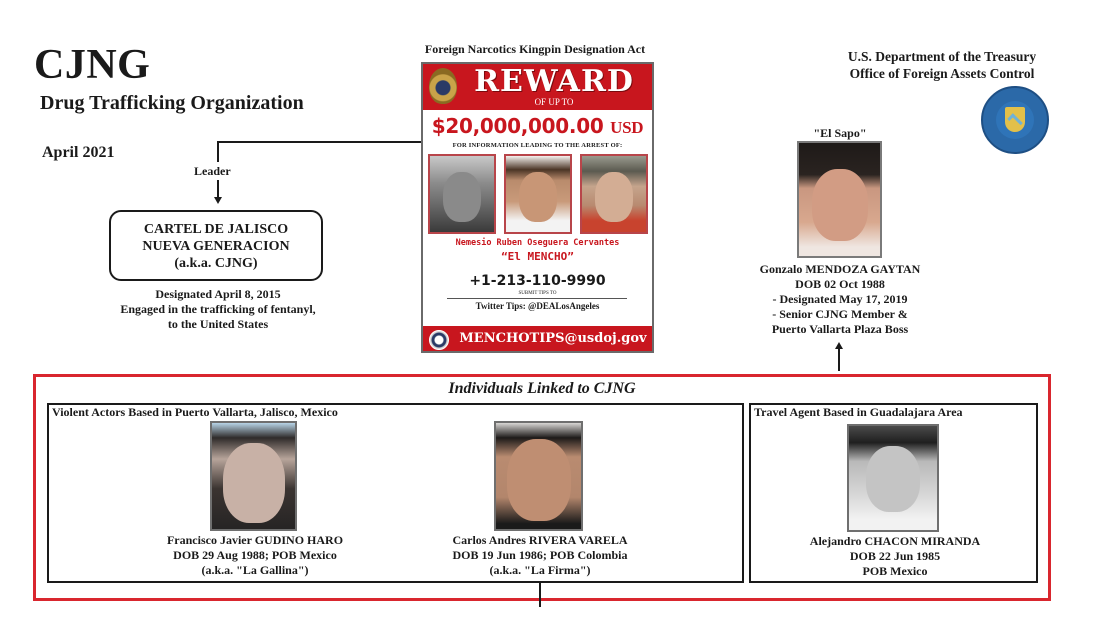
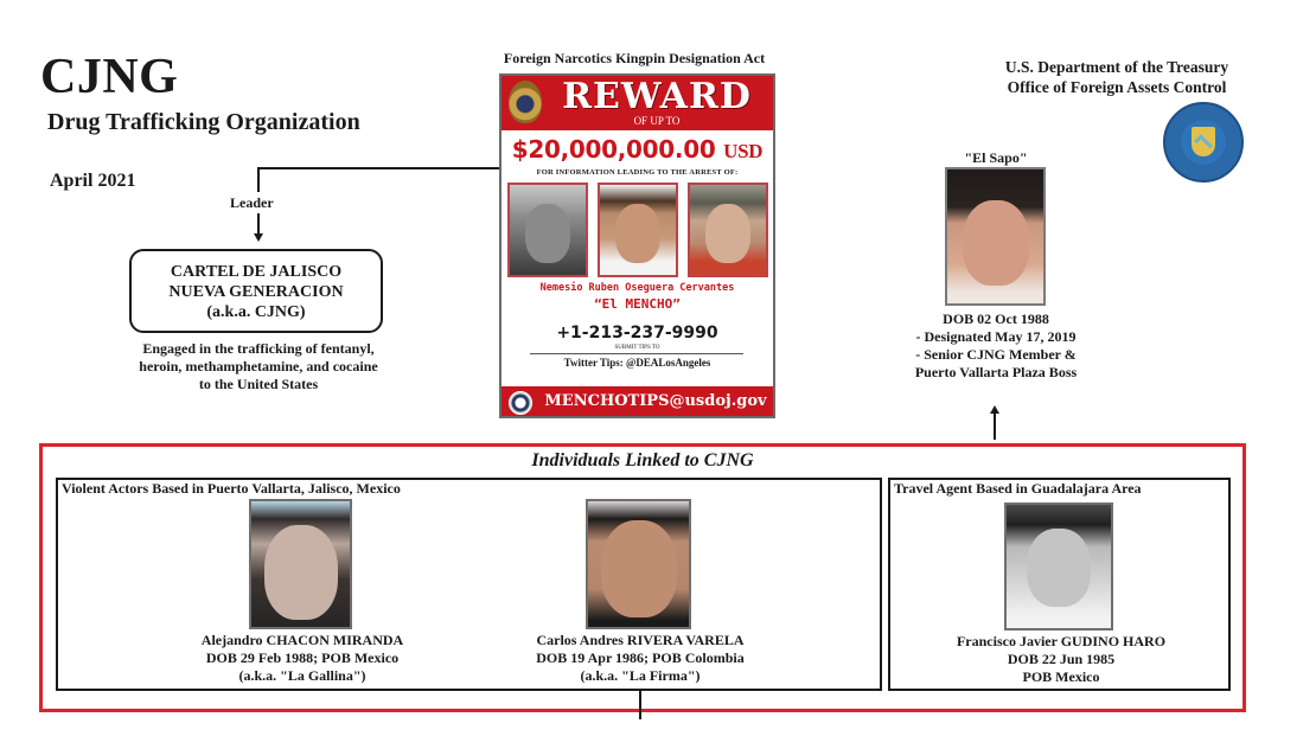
  CJNG
  Drug Trafficking Organization
  April 2021
  Leader
  CARTEL DE JALISCO
  NUEVA GENERACION
  (a.k.a. CJNG)
- Designated April 8, 2015
  Engaged in the trafficking of fentanyl,
+ heroin, methamphetamine, and cocaine
  to the United States
  Foreign Narcotics Kingpin Designation Act
  REWARD
  OF UP TO
  $20,000,000.00 USD
  Nemesio Ruben Oseguera Cervantes
  “El MENCHO”
- +1-213-110-9990
+ +1-213-237-9990
  Twitter Tips: @DEALosAngeles
  MENCHOTIPS@usdoj.gov
  U.S. Department of the Treasury
  Office of Foreign Assets Control
  "El Sapo"
- Gonzalo MENDOZA GAYTAN
  DOB 02 Oct 1988
  - Designated May 17, 2019
  - Senior CJNG Member &
  Puerto Vallarta Plaza Boss
  Individuals Linked to CJNG
  Violent Actors Based in Puerto Vallarta, Jalisco, Mexico
  Travel Agent Based in Guadalajara Area
- Francisco Javier GUDINO HARO
+ Alejandro CHACON MIRANDA
- DOB 29 Aug 1988; POB Mexico
+ DOB 29 Feb 1988; POB Mexico
  (a.k.a. "La Gallina")
  Carlos Andres RIVERA VARELA
- DOB 19 Jun 1986; POB Colombia
+ DOB 19 Apr 1986; POB Colombia
  (a.k.a. "La Firma")
- Alejandro CHACON MIRANDA
+ Francisco Javier GUDINO HARO
  DOB 22 Jun 1985
  POB Mexico
